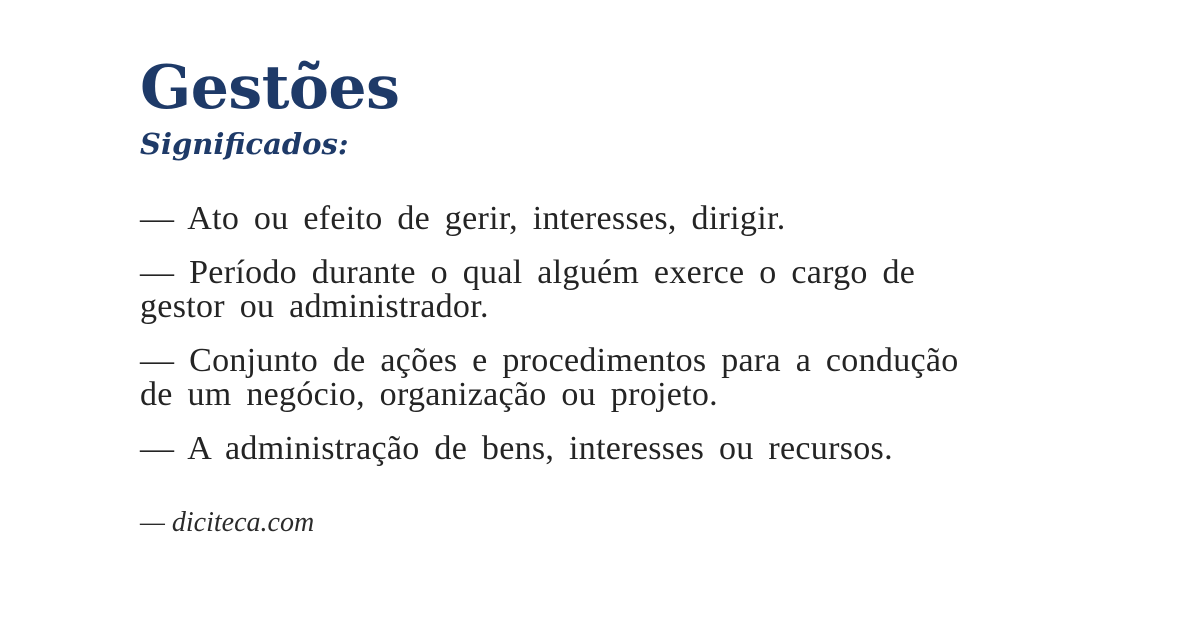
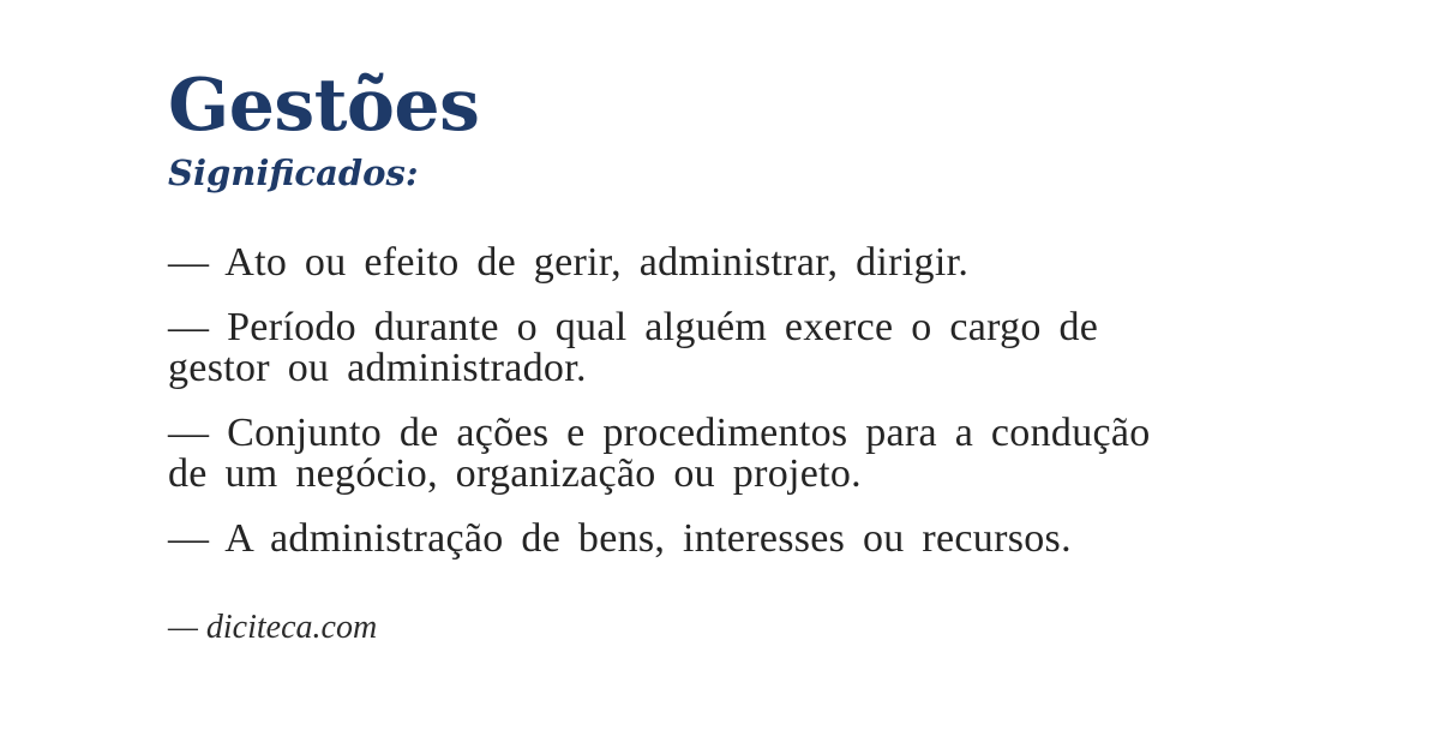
  Gestões
  Significados:
- — Ato ou efeito de gerir, interesses, dirigir.
+ — Ato ou efeito de gerir, administrar, dirigir.
  — Período durante o qual alguém exerce o cargo de gestor ou administrador.
  — Conjunto de ações e procedimentos para a condução de um negócio, organização ou projeto.
  — A administração de bens, interesses ou recursos.
  — diciteca.com
